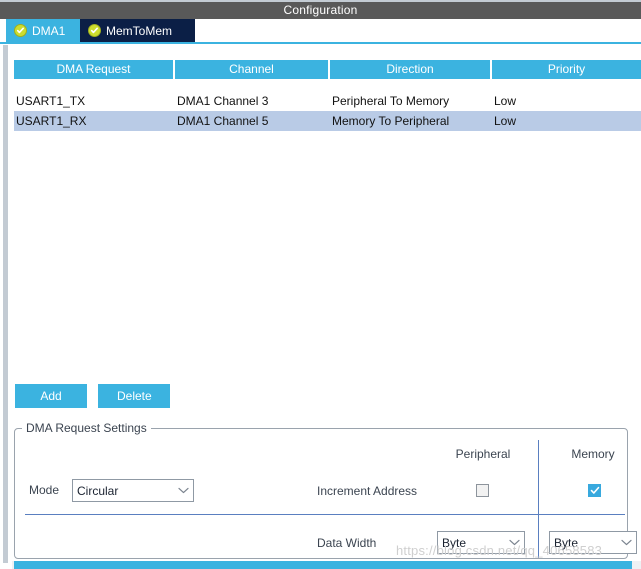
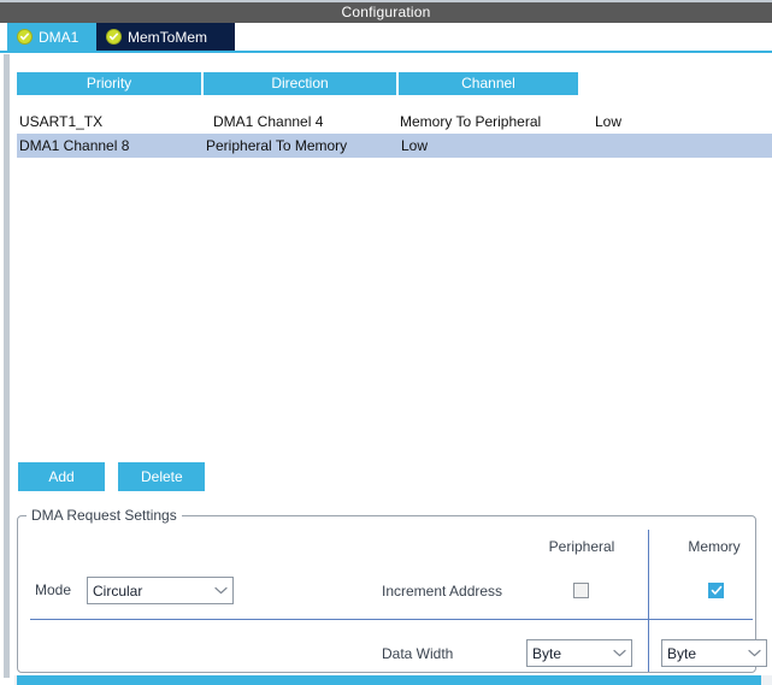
  Configuration
  DMA1
  MemToMem
- DMA Request
- Channel
+ Priority
  Direction
- Priority
+ Channel
  USART1_TX
- DMA1 Channel 3
+ DMA1 Channel 4
- Peripheral To Memory
+ Memory To Peripheral
  Low
- USART1_RX
- DMA1 Channel 5
+ DMA1 Channel 8
- Memory To Peripheral
+ Peripheral To Memory
  Low
  Add Delete
  DMA Request Settings
  Peripheral
  Memory
  Mode
  Circular
  Increment Address
  Data Width
  Byte
  Byte
- https://blog.csdn.net/qq_40658583
